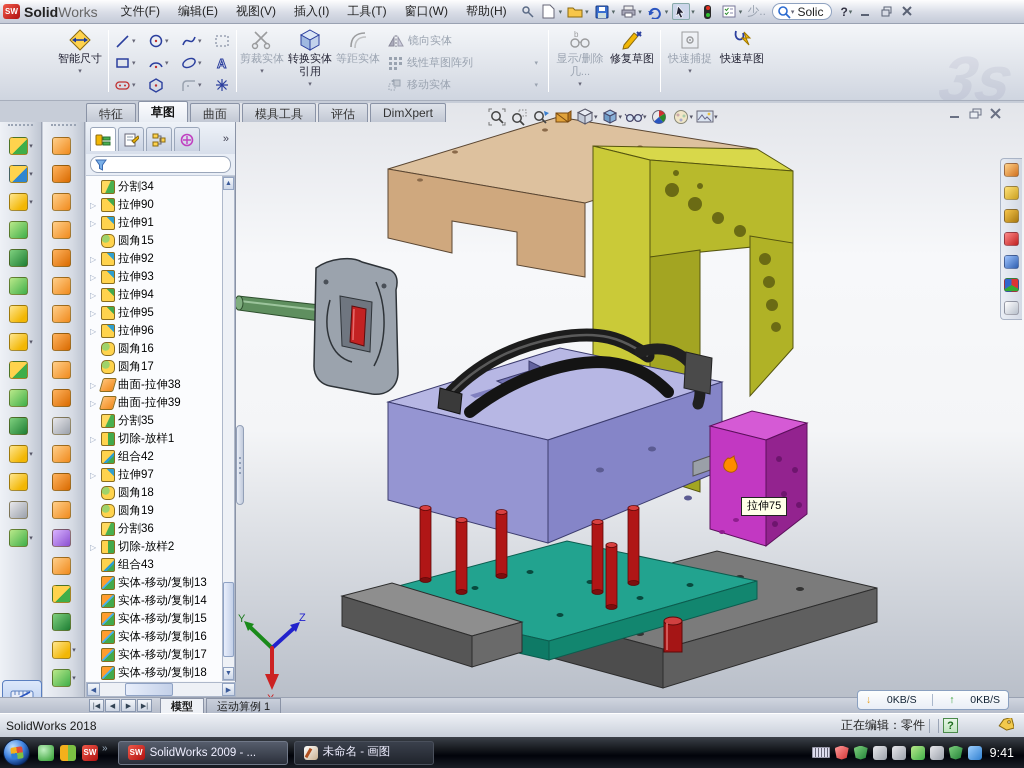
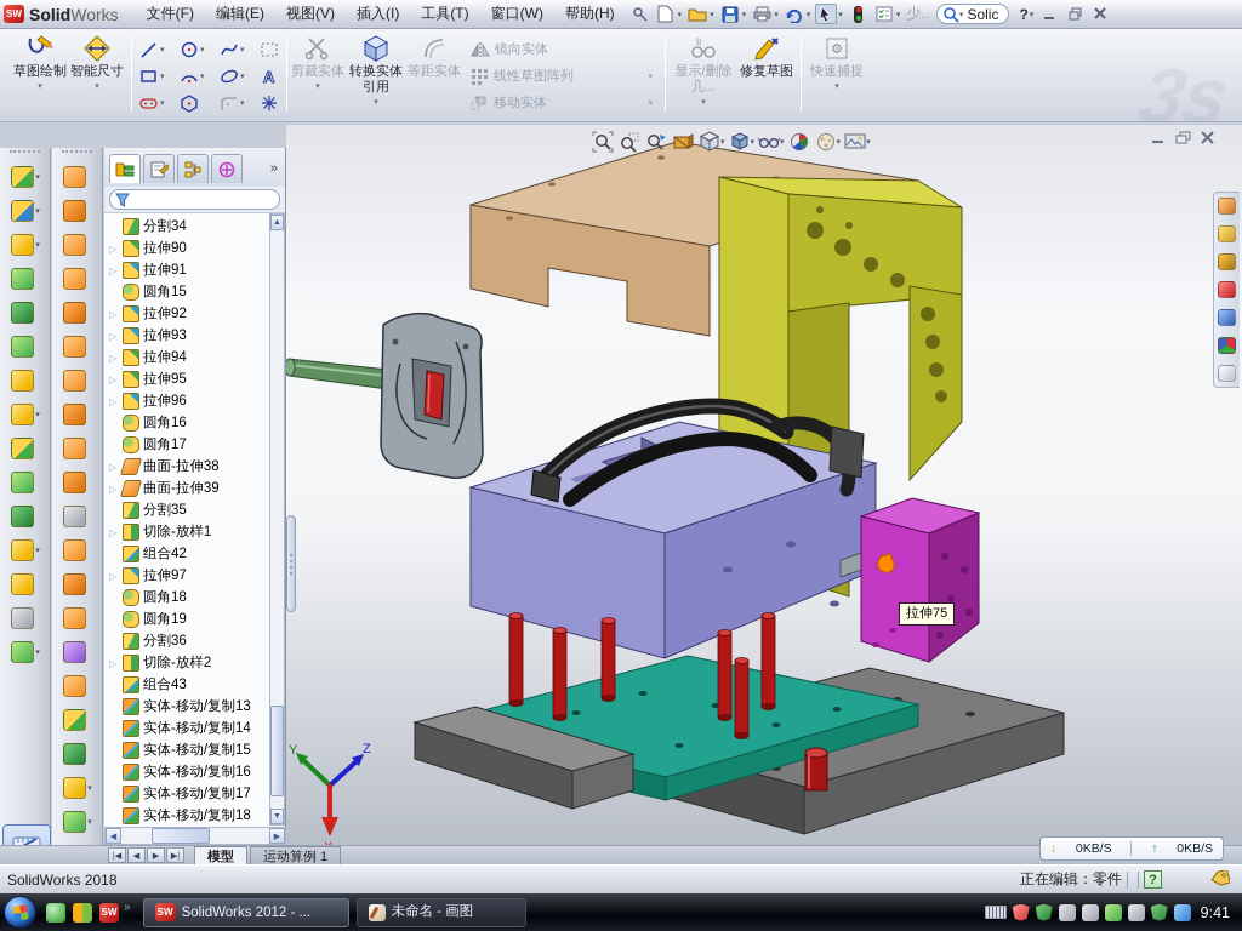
  SW
  SolidWorks
  文件(F)
  编辑(E)
  视图(V)
  插入(I)
  工具(T)
  窗口(W)
  帮助(H)
  少..
  Solic
  ?
+ 草图绘制
  智能尺寸
  A
  剪裁实体
  转换实体引用
  等距实体
  镜向实体
  线性草图阵列
  移动实体
  b
  显示/删除几...
  修复草图
  快速捕捉
- 快速草图
- 特征
- 草图
- 曲面
- 模具工具
- 评估
- DimXpert
  Y
  Z
  拉伸75
  »
  分割34
  ▷
  拉伸90
  ▷
  拉伸91
  圆角15
  ▷
  拉伸92
  ▷
  拉伸93
  ▷
  拉伸94
  ▷
  拉伸95
  ▷
  拉伸96
  圆角16
  圆角17
  ▷
  曲面-拉伸38
  ▷
  曲面-拉伸39
  分割35
  ▷
  切除-放样1
  组合42
  ▷
  拉伸97
  圆角18
  圆角19
  分割36
  ▷
  切除-放样2
  组合43
  实体-移动/复制13
  实体-移动/复制14
  实体-移动/复制15
  实体-移动/复制16
  实体-移动/复制17
  实体-移动/复制18
  ↓
  0KB/S
  ↑
  0KB/S
  模型
  运动算例 1
  SolidWorks 2018
  正在编辑：零件
  ?
  SW
  »
  SW
- SolidWorks 2009 - ...
+ SolidWorks 2012 - ...
  未命名 - 画图
  9:41
